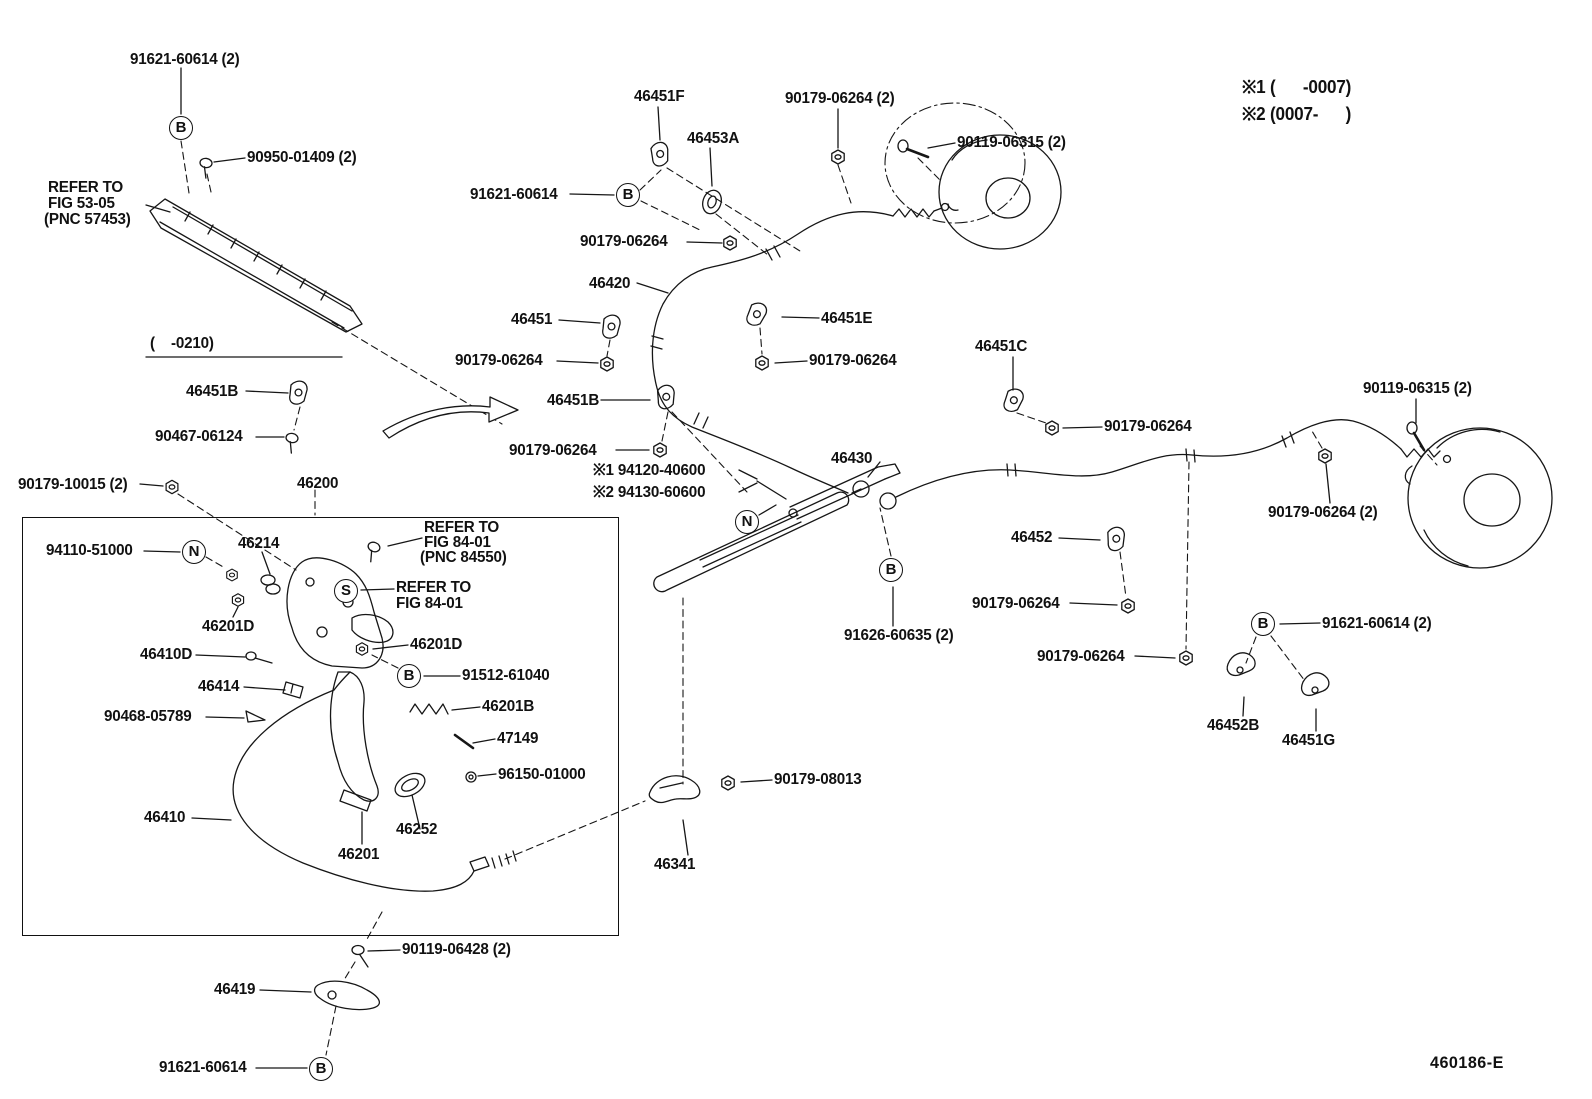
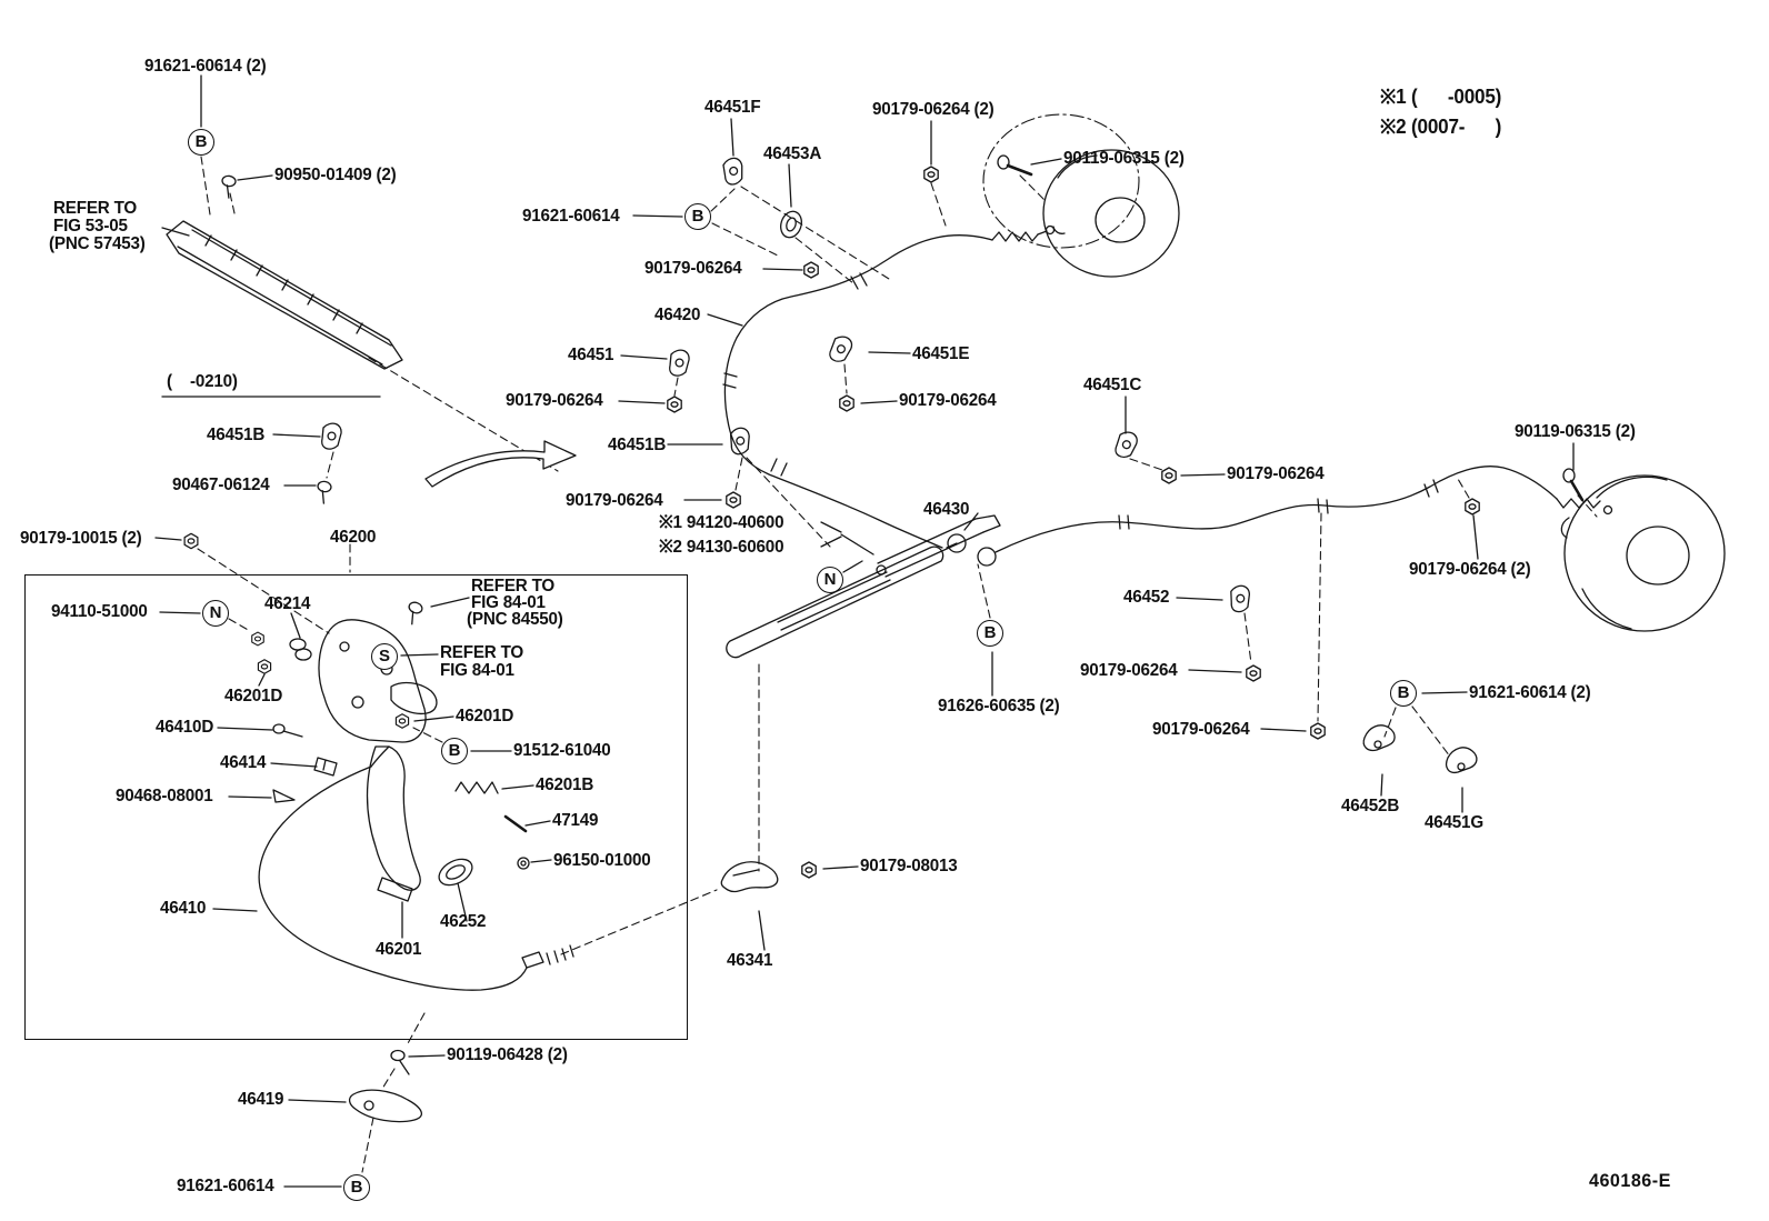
  91621-60614 (2)
  90950-01409 (2)
  REFER TO
  FIG 53-05
  (PNC 57453)
  ( -0210)
  46451B
  90467-06124
  90179-10015 (2)
  46200
  94110-51000
  46214
  REFER TO
  FIG 84-01
  (PNC 84550)
  REFER TO
  FIG 84-01
  46201D
  46410D
  46201D
  46414
  91512-61040
- 90468-05789
+ 90468-08001
  46201B
  47149
  96150-01000
  46410
  46252
  46201
  90119-06428 (2)
  46419
  91621-60614
  46451F
  46453A
  90179-06264 (2)
  90119-06315 (2)
  91621-60614
  90179-06264
  46420
  46451
  46451E
  90179-06264
  90179-06264
  46451C
  46451B
  90119-06315 (2)
  90179-06264
  90179-06264
  ※1 94120-40600
  ※2 94130-60600
  46430
  90179-06264 (2)
  46452
  90179-06264
  91626-60635 (2)
  91621-60614 (2)
  90179-06264
  46452B
  46451G
  90179-08013
  46341
- ※1 ( -0007)
+ ※1 ( -0005)
  ※2 (0007- )
  460186-E
  B
  B
  B
  B
  B
  B
  N
  N
  S
